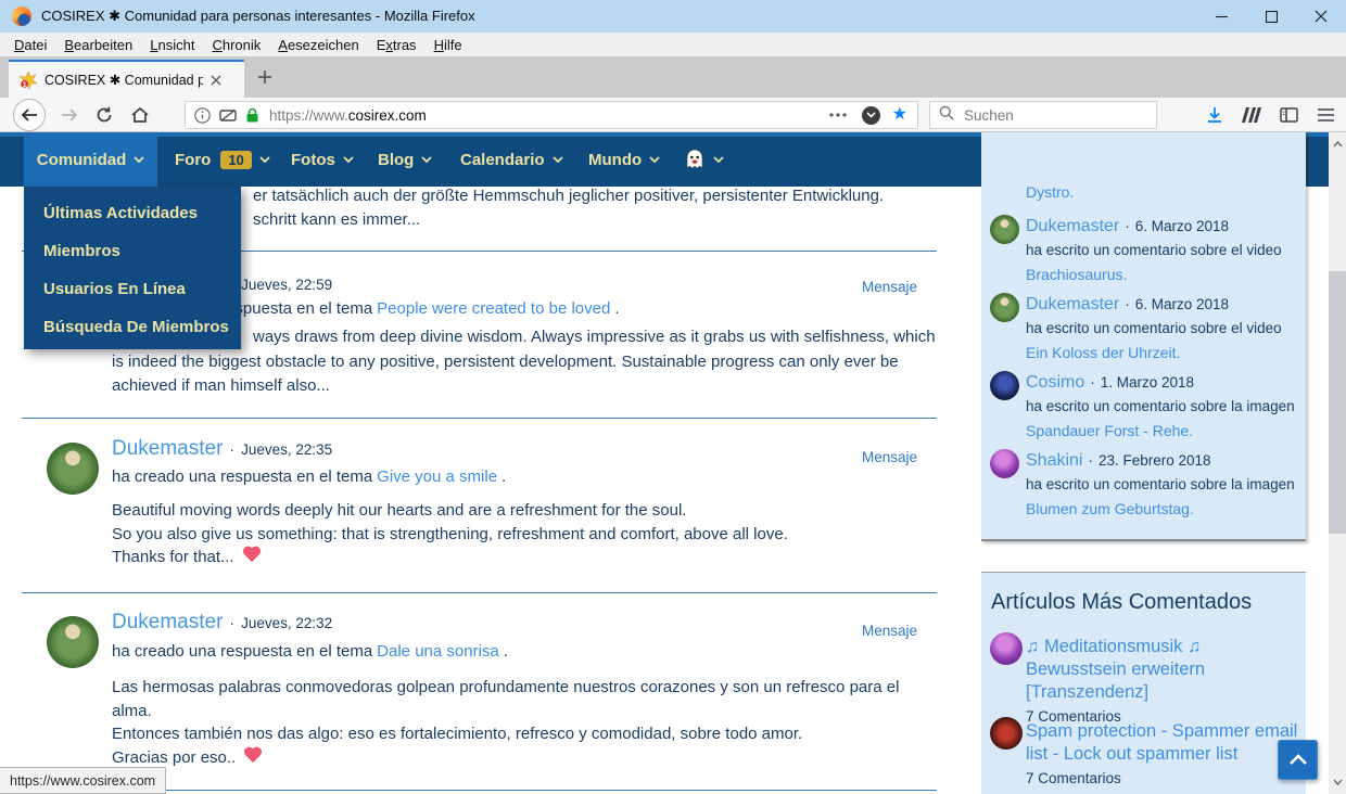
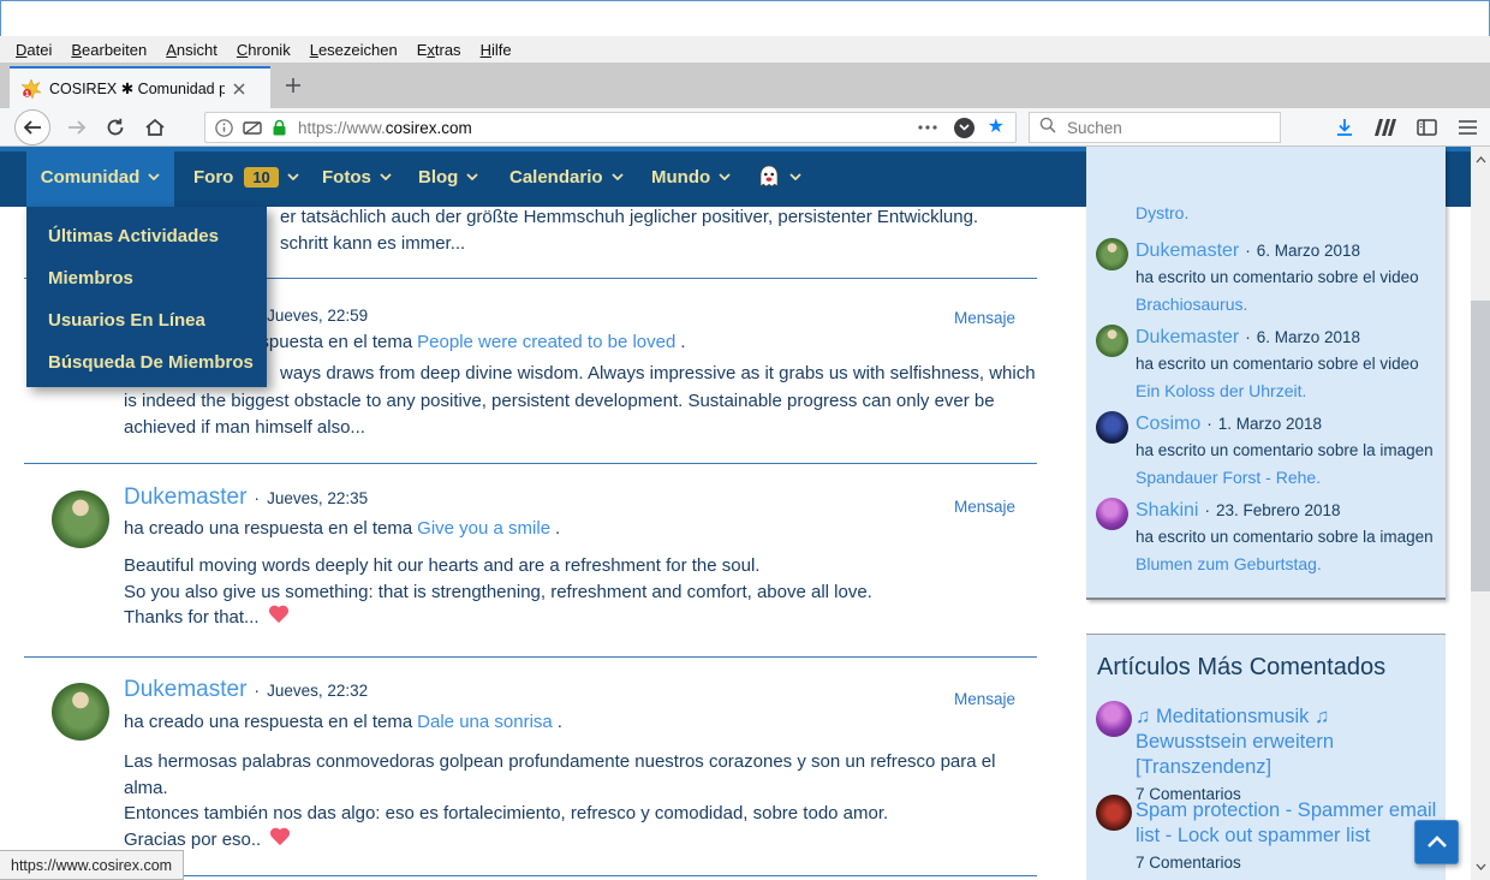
- COSIREX ✱ Comunidad para personas interesantes - Mozilla Firefox
  D
  atei
  B
  earbeiten
- L
+ A
  nsicht
  C
  hronik
- A
+ L
  esezeichen
  E
  x
  tras
  H
  ilfe
  COSIREX ✱ Comunidad p
  https://www.
  cosirex.com
  ★
  Suchen
  Comunidad
  Foro
  10
  Fotos
  Blog
  Calendario
  Mundo
  er tatsächlich auch der größte Hemmschuh jeglicher positiver, persistenter Entwicklung.
  schritt kann es immer...
  Jueves, 22:59
  Mensaje
  puesta en el tema People were created to be loved .
  ways draws from deep divine wisdom. Always impressive as it grabs us with selfishness, which
  is indeed the biggest obstacle to any positive, persistent development. Sustainable progress can only ever be
  achieved if man himself also...
  Dukemaster
  ·
  Jueves, 22:35
  Mensaje
  ha creado una respuesta en el tema Give you a smile .
  Beautiful moving words deeply hit our hearts and are a refreshment for the soul.
  So you also give us something: that is strengthening, refreshment and comfort, above all love.
  Thanks for that...
  Dukemaster
  ·
  Jueves, 22:32
  Mensaje
  ha creado una respuesta en el tema Dale una sonrisa .
  Las hermosas palabras conmovedoras golpean profundamente nuestros corazones y son un refresco para el alma.
  Entonces también nos das algo: eso es fortalecimiento, refresco y comodidad, sobre todo amor.
  Gracias por eso..
  Dystro.
  Dukemaster · 6. Marzo 2018
  ha escrito un comentario sobre el video
  Brachiosaurus.
  Dukemaster · 6. Marzo 2018
  ha escrito un comentario sobre el video
  Ein Koloss der Uhrzeit.
  Cosimo · 1. Marzo 2018
  ha escrito un comentario sobre la imagen
  Spandauer Forst - Rehe.
  Shakini · 23. Febrero 2018
  ha escrito un comentario sobre la imagen
  Blumen zum Geburtstag.
  Artículos Más Comentados
  ♫ Meditationsmusik ♫ Bewusstsein erweitern [Transzendenz]
  7 Comentarios
  Spam protection - Spammer email list - Lock out spammer list
  7 Comentarios
  Últimas Actividades
  Miembros
  Usuarios En Línea
  Búsqueda De Miembros
  https://www.cosirex.com
